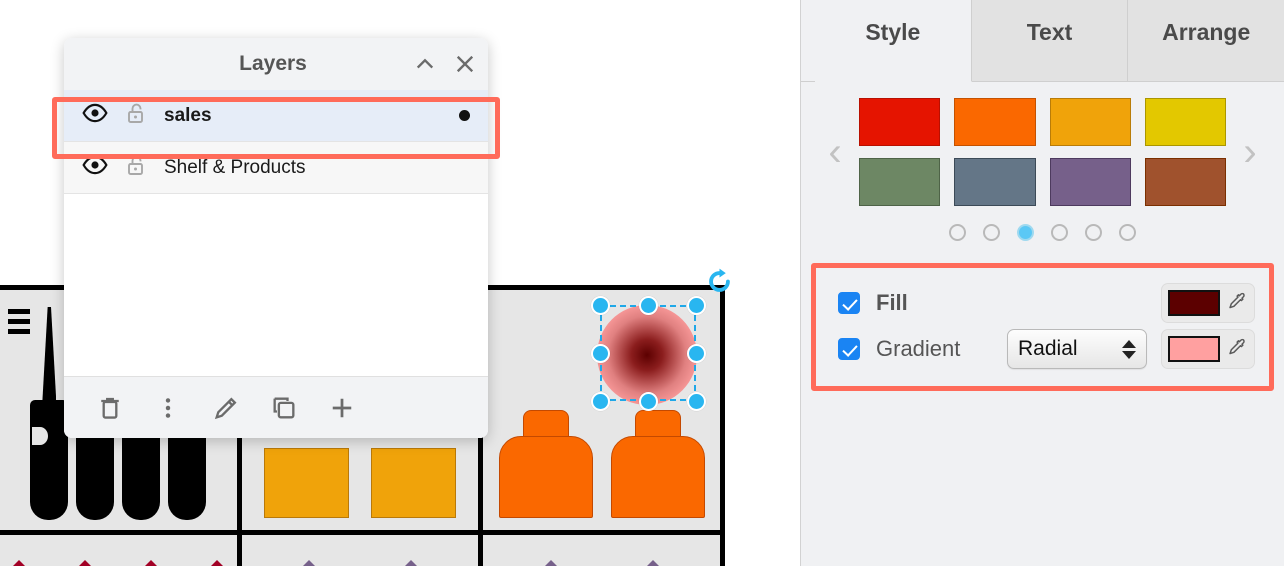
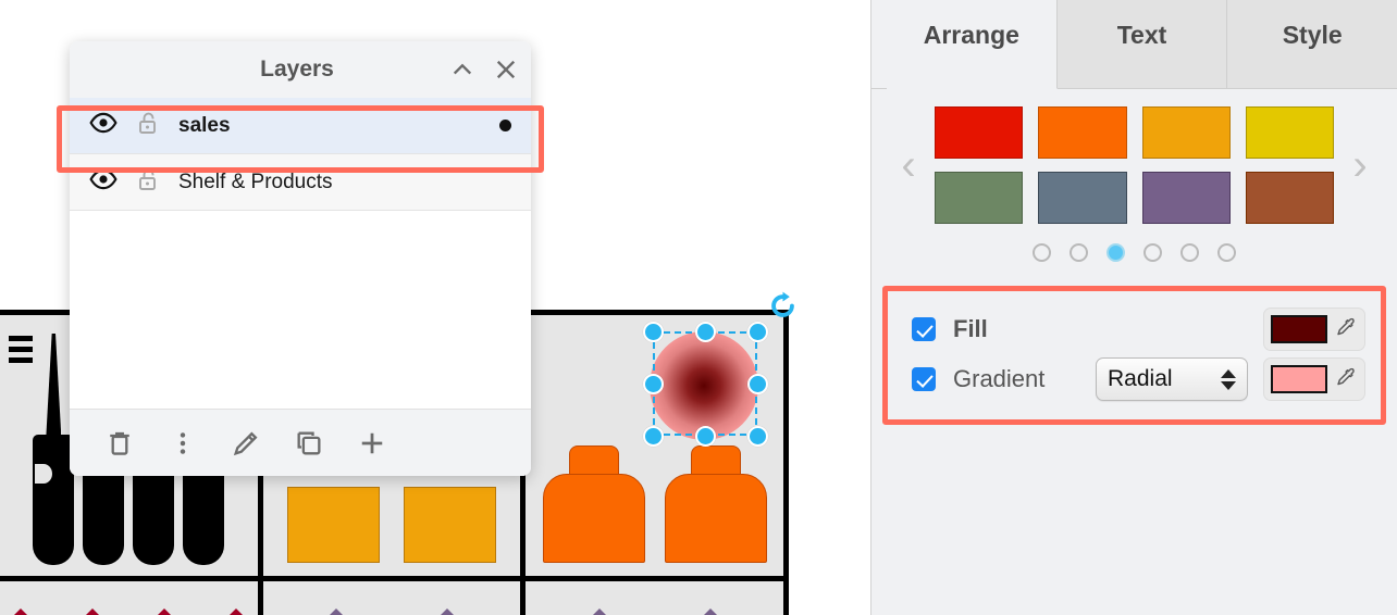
  Layers
  sales
  Shelf & Products
- Style
+ Arrange
  Text
- Arrange
+ Style
  ‹
  ›
  Fill
  Gradient
  Radial
